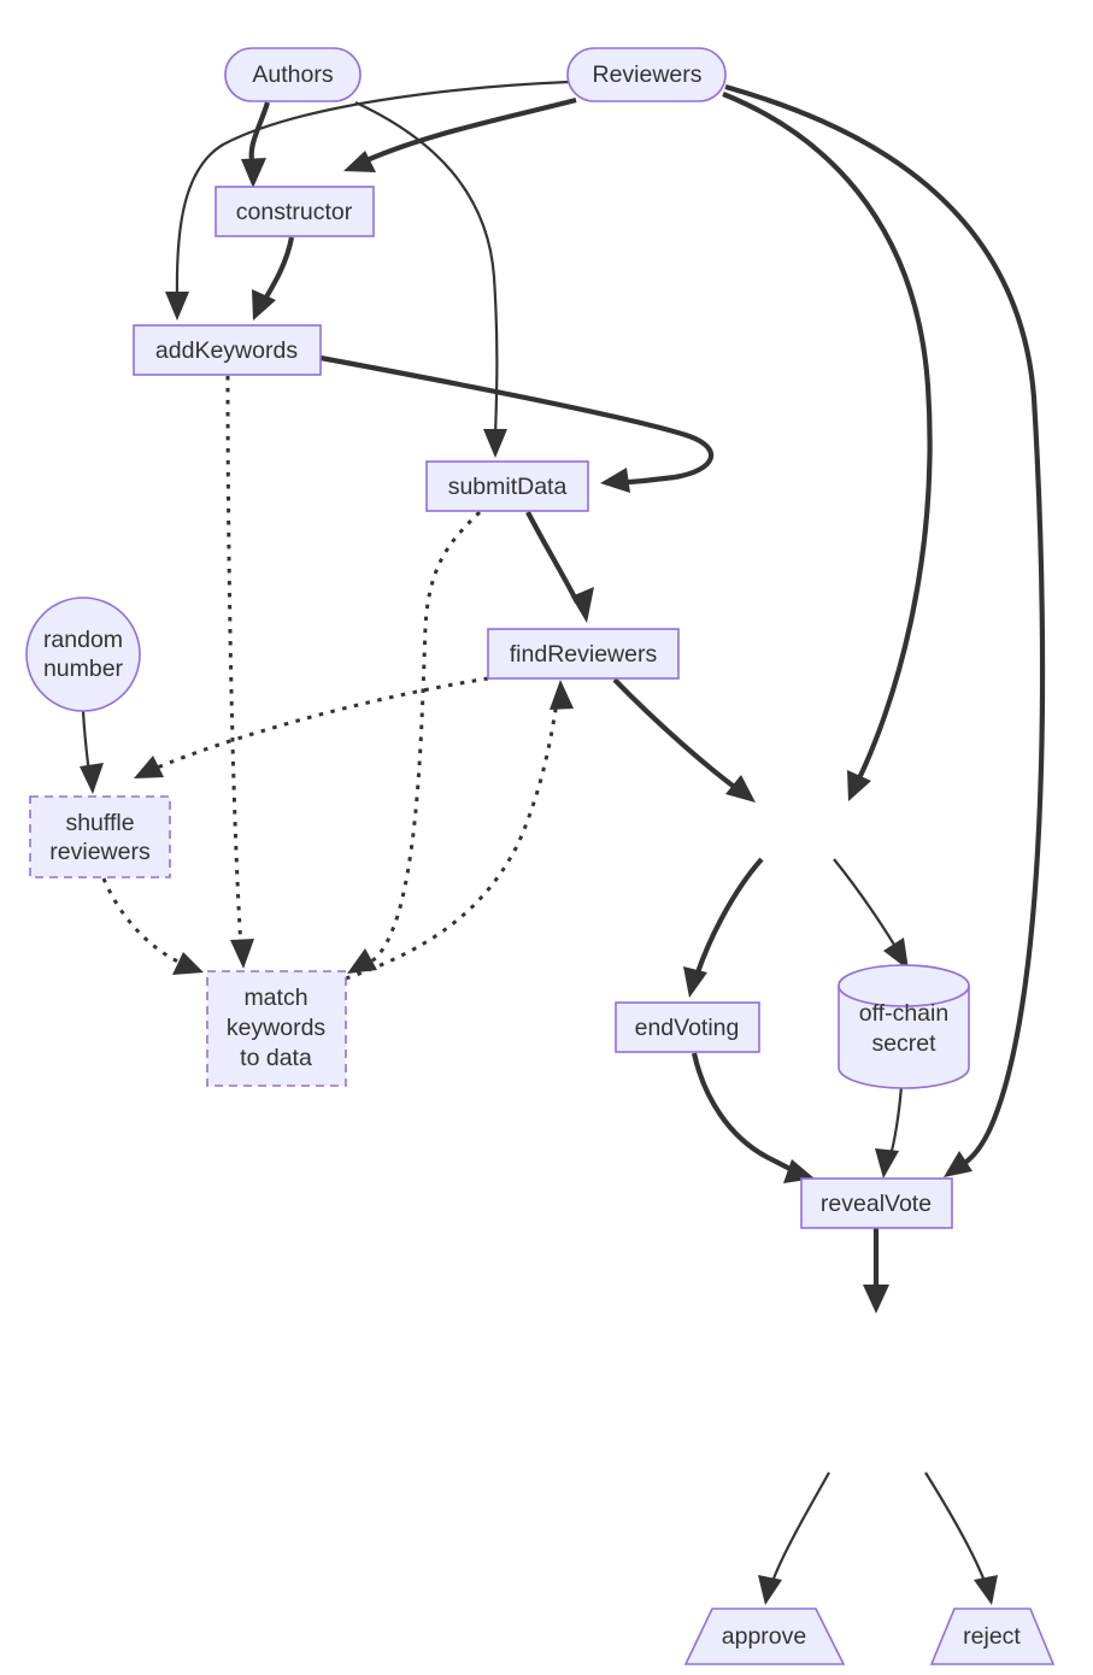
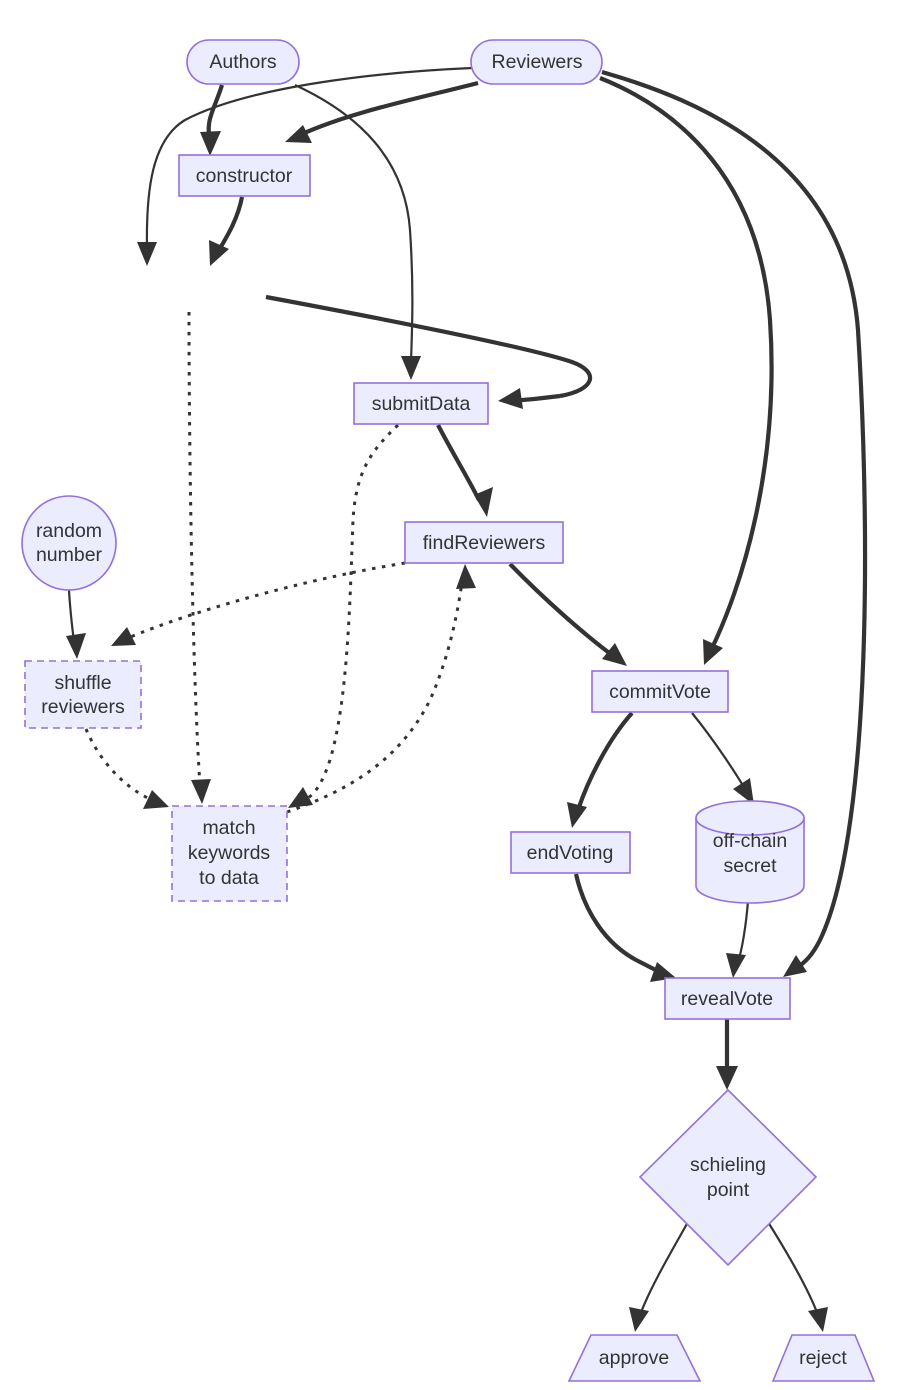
  Authors
  Reviewers
  constructor
- addKeywords
  submitData
  random
  number
  findReviewers
  shuffle
  reviewers
+ commitVote
  match
  keywords
  to data
  endVoting
  off-chain
  secret
  revealVote
+ schieling
+ point
  approve
  reject
